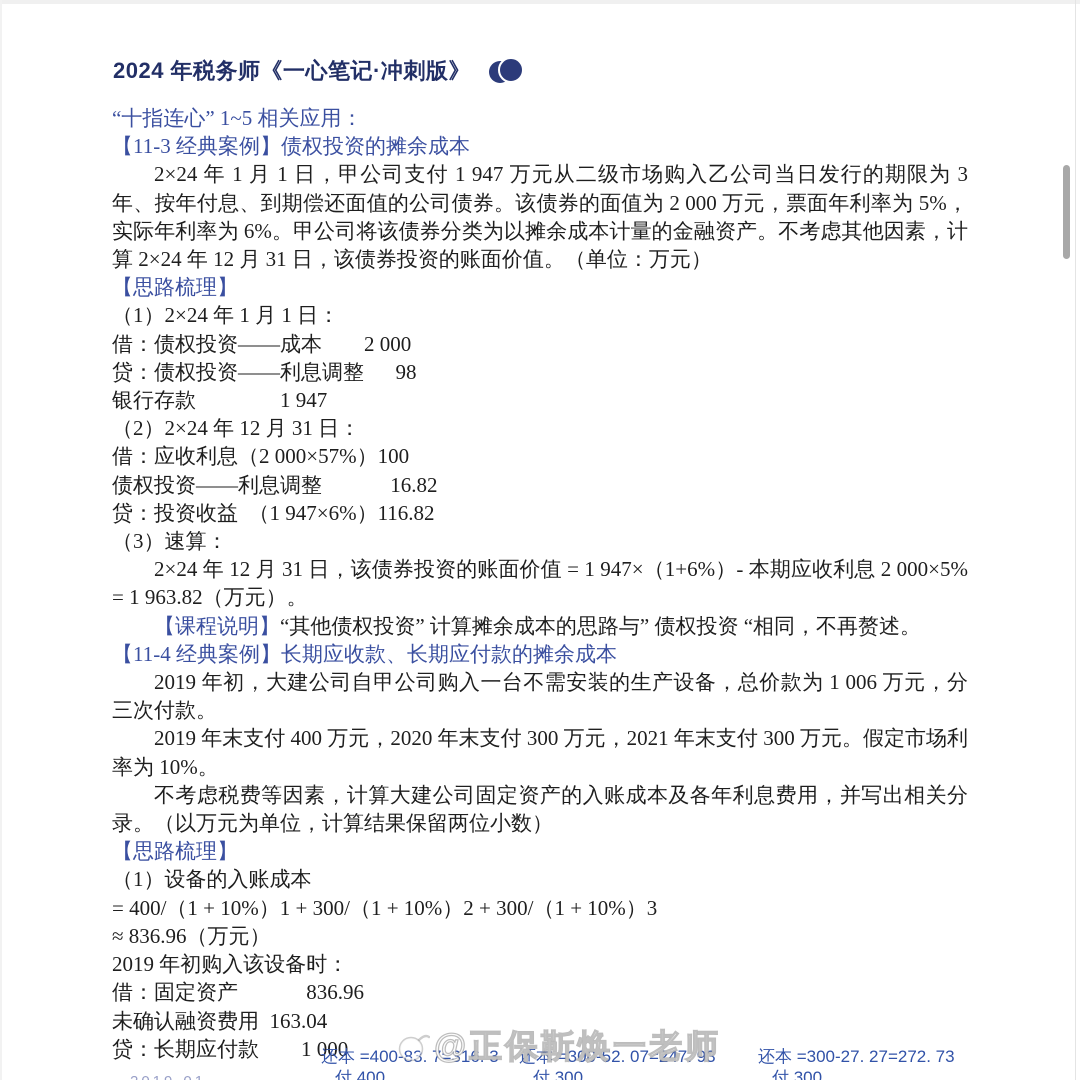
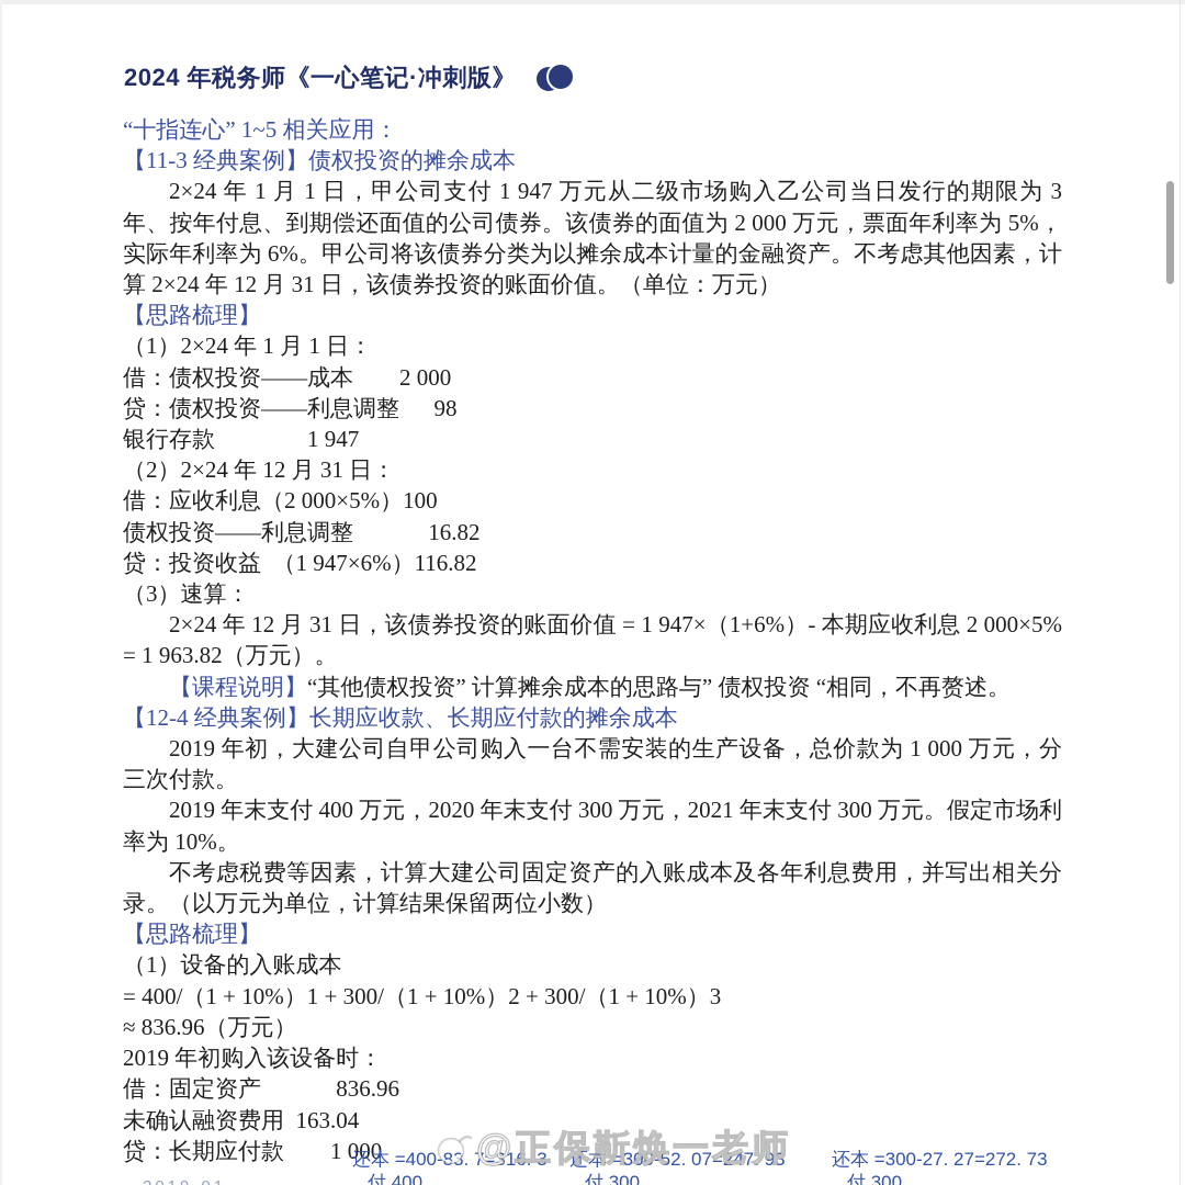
  2024 年税务师《一心笔记·冲刺版》
  “十指连心” 1~5 相关应用：
  【11-3 经典案例】债权投资的摊余成本
  2×24 年 1 月 1 日，甲公司支付 1 947 万元从二级市场购入乙公司当日发行的期限为 3 年、按年付息、到期偿还面值的公司债券。该债券的面值为 2 000 万元，票面年利率为 5%，实际年利率为 6%。甲公司将该债券分类为以摊余成本计量的金融资产。不考虑其他因素，计算 2×24 年 12 月 31 日，该债券投资的账面价值。（单位：万元）
  【思路梳理】
  （1）2×24 年 1 月 1 日：
  借：债权投资——成本 2 000
  贷：债权投资——利息调整 98
  银行存款 1 947
  （2）2×24 年 12 月 31 日：
- 借：应收利息（2 000×57%）100
+ 借：应收利息（2 000×5%）100
  债权投资——利息调整 16.82
  贷：投资收益 （1 947×6%）116.82
  （3）速算：
  2×24 年 12 月 31 日，该债券投资的账面价值 = 1 947×（1+6%）- 本期应收利息 2 000×5% = 1 963.82（万元）。
  【课程说明】“其他债权投资” 计算摊余成本的思路与” 债权投资 “相同，不再赘述。
- 【11-4 经典案例】长期应收款、长期应付款的摊余成本
+ 【12-4 经典案例】长期应收款、长期应付款的摊余成本
- 2019 年初，大建公司自甲公司购入一台不需安装的生产设备，总价款为 1 006 万元，分三次付款。
+ 2019 年初，大建公司自甲公司购入一台不需安装的生产设备，总价款为 1 000 万元，分三次付款。
  2019 年末支付 400 万元，2020 年末支付 300 万元，2021 年末支付 300 万元。假定市场利率为 10%。
  不考虑税费等因素，计算大建公司固定资产的入账成本及各年利息费用，并写出相关分录。（以万元为单位，计算结果保留两位小数）
  【思路梳理】
  （1）设备的入账成本
  = 400/（1 + 10%）1 + 300/（1 + 10%）2 + 300/（1 + 10%）3
  ≈ 836.96（万元）
  2019 年初购入该设备时：
  借：固定资产 836.96
  未确认融资费用 163.04
  贷：长期应付款 1 000
  还本 =400-83. 7=316. 3
  付 400
  还本 =300-52. 07=247. 93
  付 300
  还本 =300-27. 27=272. 73
  付 300
  @正保靳焕一老师
